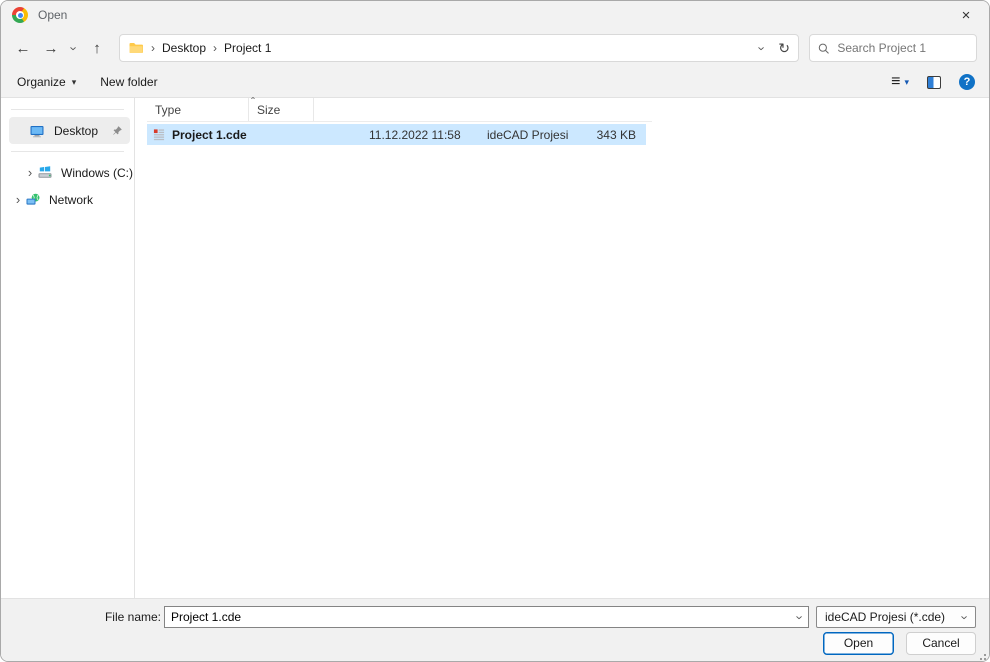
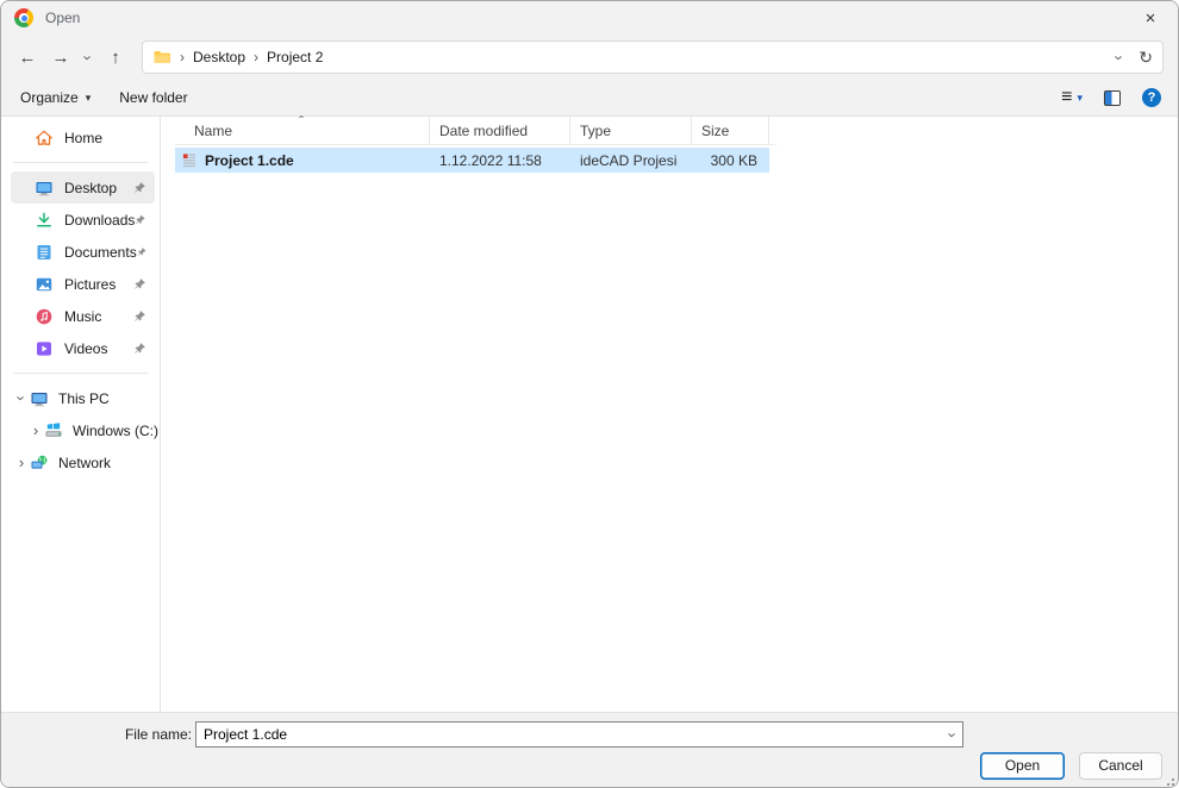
  Open
  ×
  ←
  →
  ↑
  ›
  Desktop
  ›
- Project 1
+ Project 2
  ↻
- Search Project 1
  Organize
  ▾
  New folder
  ≡
  ▾
  ?
+ Home
  Desktop
+ Downloads
+ Documents
+ Pictures
+ Music
+ Videos
+ This PC
  ›
  Windows (C:)
  ›
  Network
  ˆ
+ Name
+ Date modified
  Type
  Size
  Project 1.cde
- 11.12.2022 11:58
+ 1.12.2022 11:58
  ideCAD Projesi
- 343 KB
+ 300 KB
  File name:
  Project 1.cde
- ideCAD Projesi (*.cde)
  Open
  Cancel
